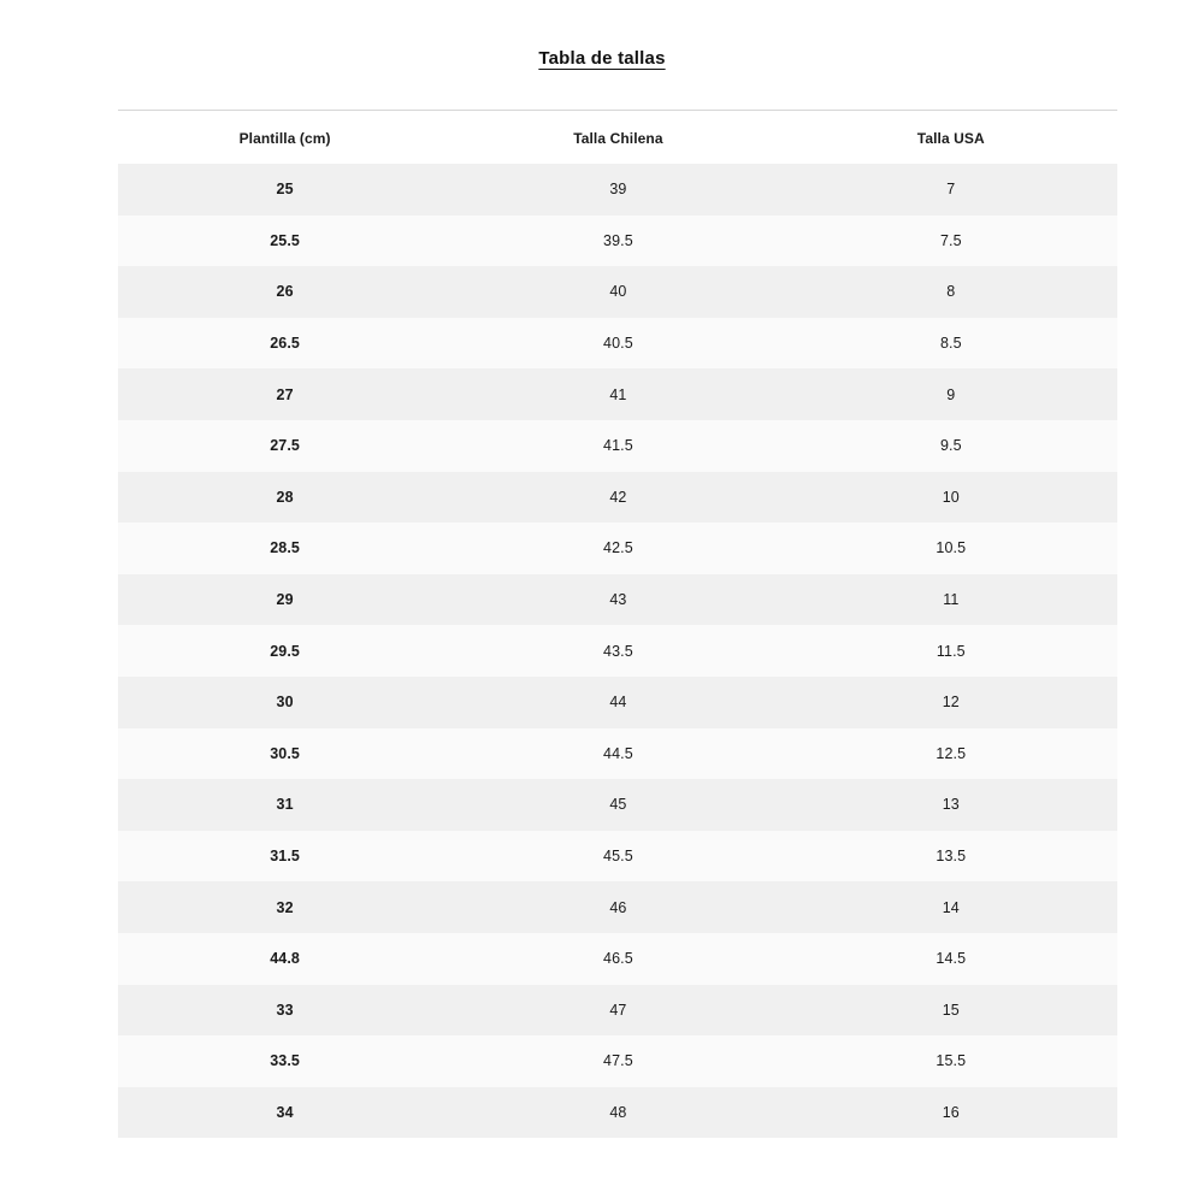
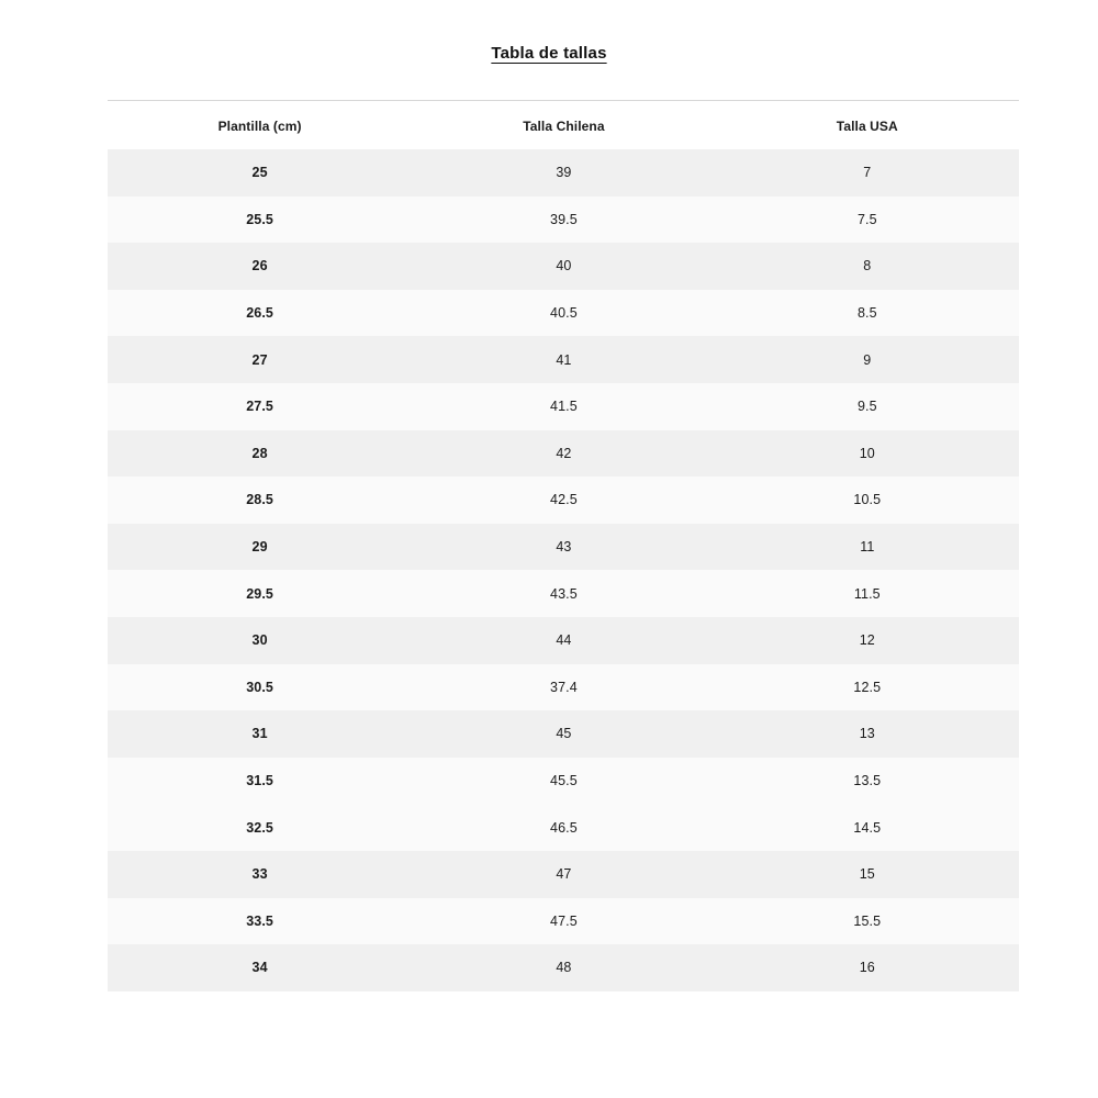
  Tabla de tallas
  Plantilla (cm)	Talla Chilena	Talla USA
  25	39	7
  25.5	39.5	7.5
  26	40	8
  26.5	40.5	8.5
  27	41	9
  27.5	41.5	9.5
  28	42	10
  28.5	42.5	10.5
  29	43	11
  29.5	43.5	11.5
  30	44	12
- 30.5	44.5	12.5
+ 30.5	37.4	12.5
  31	45	13
  31.5	45.5	13.5
- 32	46	14
- 44.8	46.5	14.5
+ 32.5	46.5	14.5
  33	47	15
  33.5	47.5	15.5
  34	48	16
